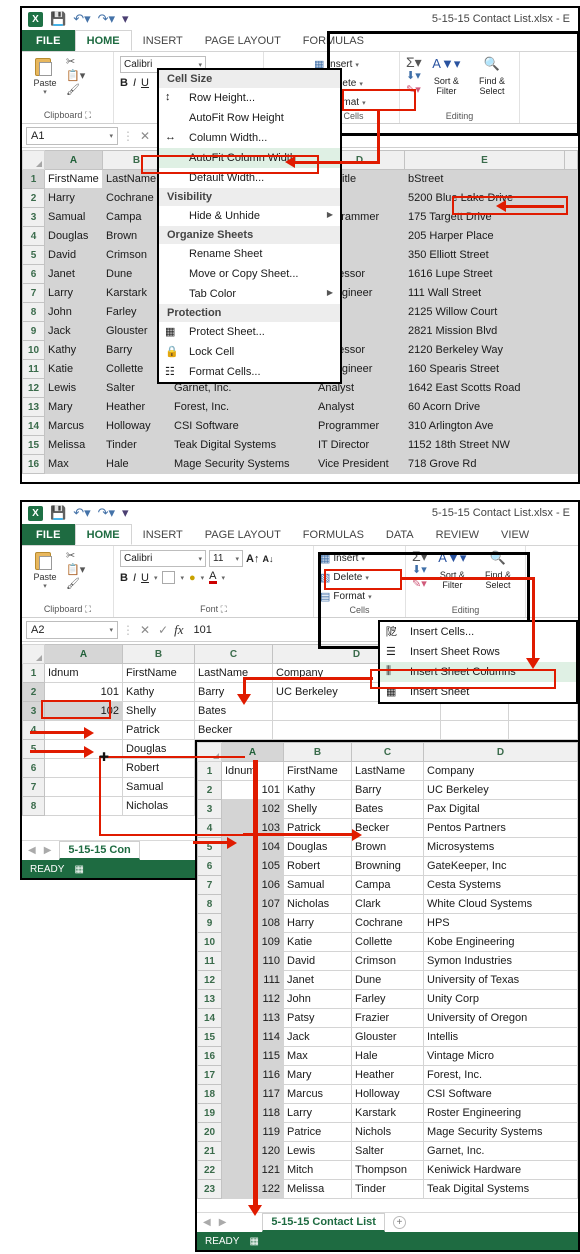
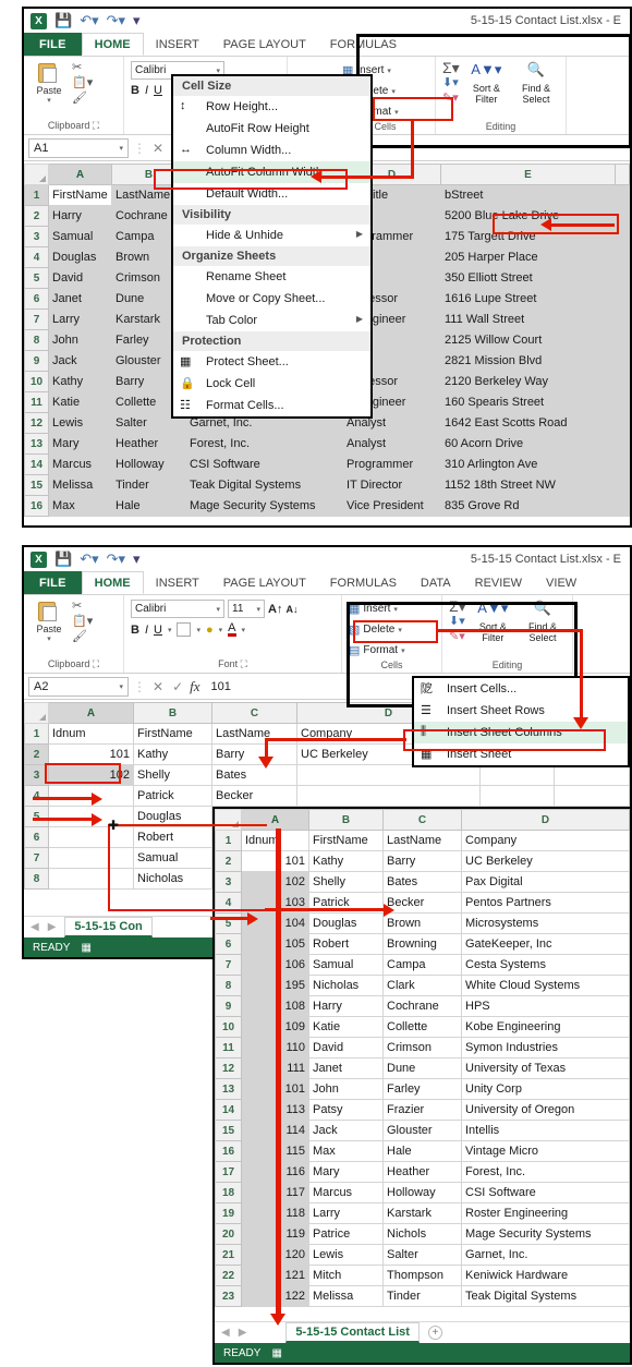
  X
  💾
  ↶▾
  ↷▾
  ▾
  5-15-15 Contact List.xlsx - E
  FILE
  HOME
  INSERT
  PAGE LAYOUT
  FORMULAS
  Paste
  ✂
  📋▾
  🖌
  Clipboard ⛶
  Calibri
  B
  I
  U
  ▦
  Insert
  Cells
  Σ▾
  ⬇▾
  ✎▾
  A▼▾
  Sort & Filter
  🔍
  Find & Select
  Editing
  A1
  ⋮
  ✕
  	A	B		D	E
  1	FirstName	LastName		itle	bStreet
  2	Harry	Cochrane			5200 Blue Lake Drive
  9	Jack	Glouster			2821 Mission Blvd
  12	Lewis	Salter	Garnet, Inc.	Analyst	1642 East Scotts Road
  13	Mary	Heather	Forest, Inc.	Analyst	60 Acorn Drive
  14	Marcus	Holloway	CSI Software	Programmer	310 Arlington Ave
  15	Melissa	Tinder	Teak Digital Systems	IT Director	1152 18th Street NW
- 16	Max	Hale	Mage Security Systems	Vice President	718 Grove Rd
+ 16	Max	Hale	Mage Security Systems	Vice President	835 Grove Rd
  Cell Size
  ↕
  Row Height...
  AutoFit Row Height
  ↔
  Column Width...
  AutoFit Column Width
  Default Width...
  Visibility
  Hide & Unhide
  ▶
  Organize Sheets
  Rename Sheet
  Move or Copy Sheet...
  Tab Color
  ▶
  Protection
  ▦
  Protect Sheet...
  🔒
  Lock Cell
  ☷
  Format Cells...
  X
  💾
  ↶▾
  ↷▾
  ▾
  5-15-15 Contact List.xlsx - E
  FILE
  HOME
  INSERT
  PAGE LAYOUT
  FORMULAS
  DATA
  REVIEW
  VIEW
  Paste
  ✂
  📋▾
  🖌
  Clipboard ⛶
  Calibri
  11
  A↑
  A↓
  B
  I
  U
  ●
  A
  Font ⛶
  ▦
  Insert
  ▧
  Delete
  ▤
  Format
  Cells
  Σ▾
  ⬇▾
  ✎▾
  A▼▾
  Sort & Filter
  🔍
  Find & Select
  Editing
  A2
  ⋮
  ✕
  ✓
  fx
  101
  	A	B	C	D
  1	Idnum	FirstName	LastName	Company
  3	102	Shelly	Bates
  4		Patrick	Becker
  ◀
  ▶
  5-15-15 Con
  READY
  ▦
  阸
  Insert Cells...
  ☰
  Insert Sheet Rows
  ⫼
  Insert Sheet Columns
  ▦
  Insert Sheet
  ✚
  	A	B	C	D
  1	Idnum	FirstName	LastName	Company
  2	101	Kathy	Barry	UC Berkeley
  3	102	Shelly	Bates	Pax Digital
  4	103	Patrick	Becker	Pentos Partners
  5	104	Douglas	Brown	Microsystems
  6	105	Robert	Browning	GateKeeper, Inc
  7	106	Samual	Campa	Cesta Systems
- 8	107	Nicholas	Clark	White Cloud Systems
+ 8	195	Nicholas	Clark	White Cloud Systems
  9	108	Harry	Cochrane	HPS
  10	109	Katie	Collette	Kobe Engineering
  11	110	David	Crimson	Symon Industries
  12	111	Janet	Dune	University of Texas
- 13	112	John	Farley	Unity Corp
+ 13	101	John	Farley	Unity Corp
  14	113	Patsy	Frazier	University of Oregon
  15	114	Jack	Glouster	Intellis
  16	115	Max	Hale	Vintage Micro
  17	116	Mary	Heather	Forest, Inc.
  18	117	Marcus	Holloway	CSI Software
  19	118	Larry	Karstark	Roster Engineering
  20	119	Patrice	Nichols	Mage Security Systems
  21	120	Lewis	Salter	Garnet, Inc.
  22	121	Mitch	Thompson	Keniwick Hardware
  23	122	Melissa	Tinder	Teak Digital Systems
  ◀
  ▶
  5-15-15 Contact List
  +
  READY
  ▦
